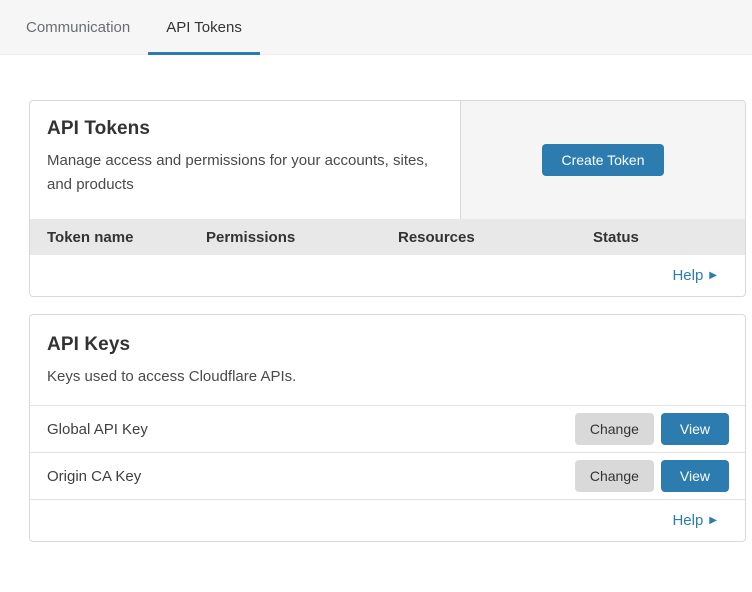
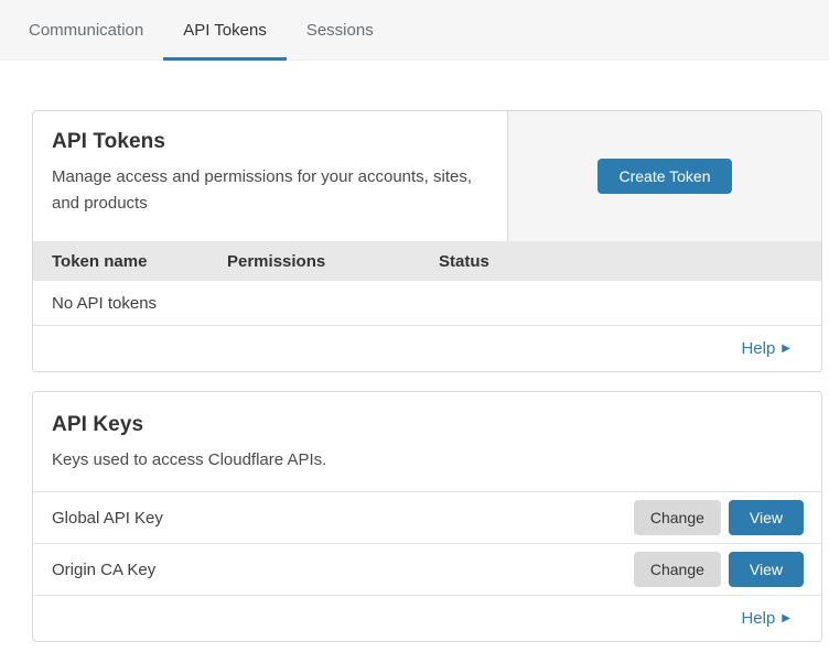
  Communication
  API Tokens
+ Sessions
  API Tokens
  Manage access and permissions for your accounts, sites, and products
  Create Token
  Token name
  Permissions
- Resources
  Status
+ No API tokens
  Help
  ▶
  API Keys
  Keys used to access Cloudflare APIs.
  Global API Key
  Change
  View
  Origin CA Key
  Change
  View
  Help
  ▶
